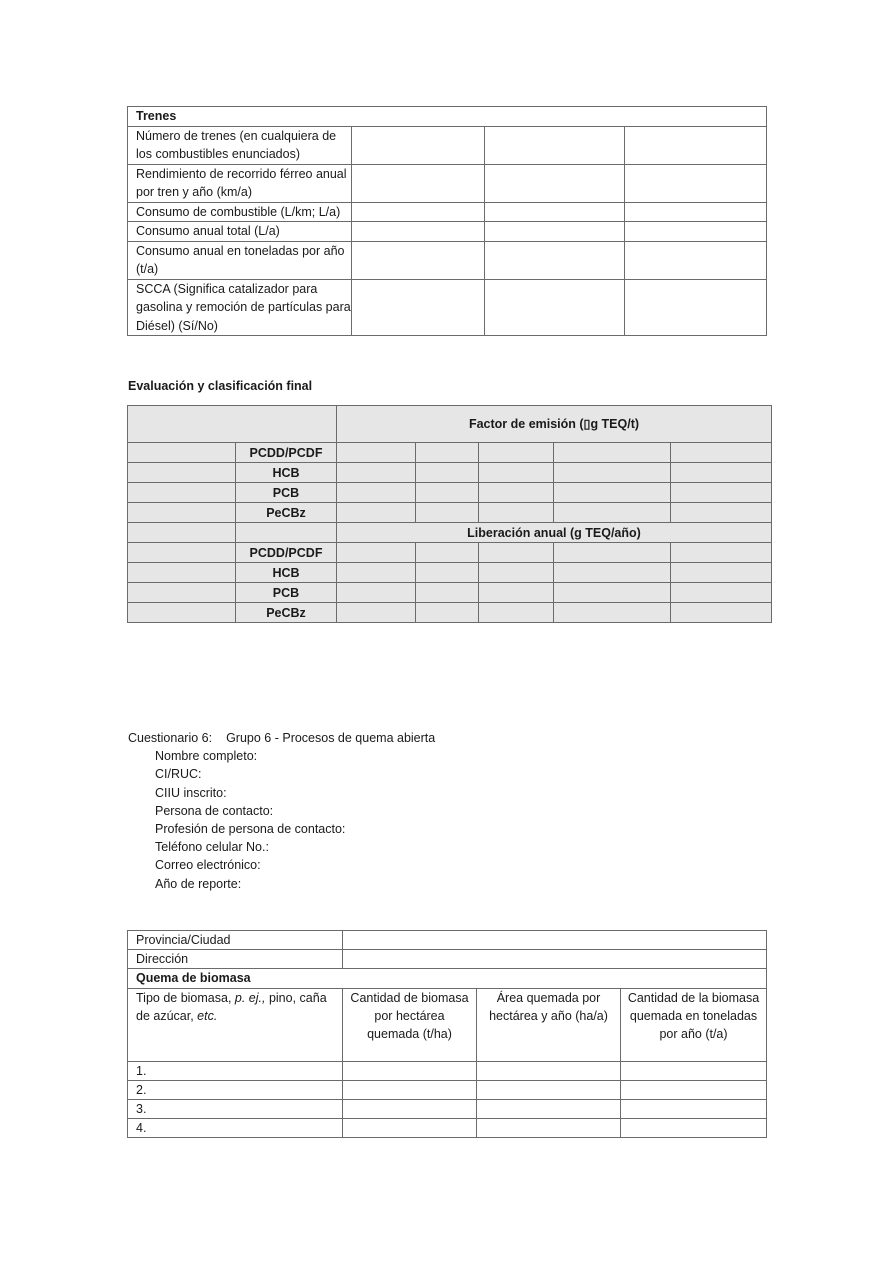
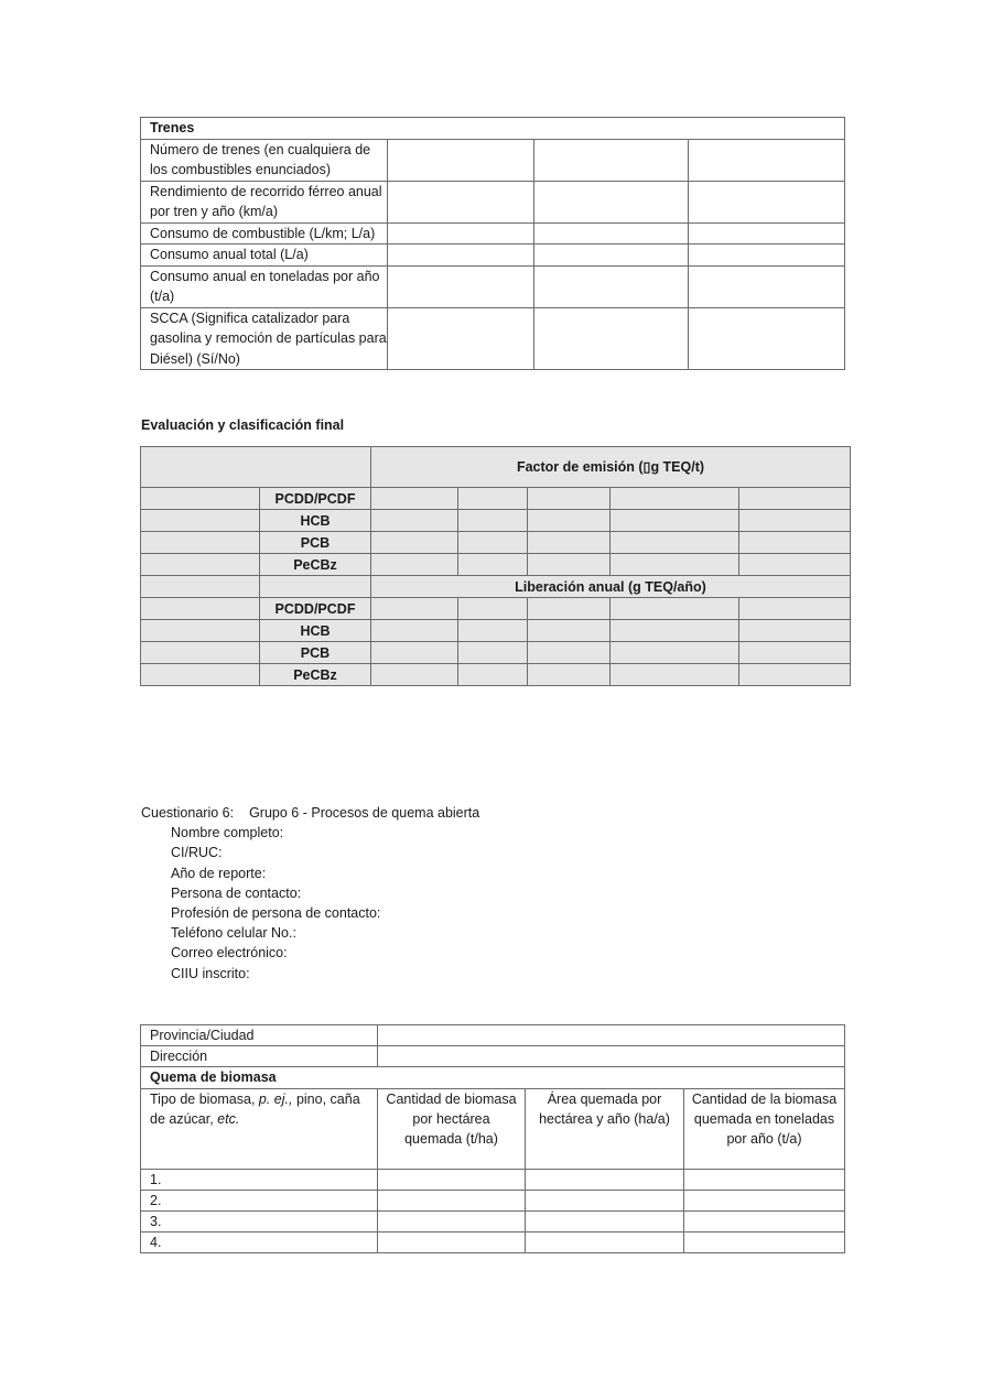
  Trenes
  Número de trenes (en cualquiera de los combustibles enunciados)
  Rendimiento de recorrido férreo anual por tren y año (km/a)
  Consumo de combustible (L/km; L/a)
  Consumo anual total (L/a)
  Consumo anual en toneladas por año (t/a)
  SCCA (Significa catalizador para gasolina y remoción de partículas para Diésel) (Sí/No)
  Evaluación y clasificación final
  	Factor de emisión (▯g TEQ/t)
  	PCDD/PCDF
  	HCB
  	PCB
  	PeCBz
  		Liberación anual (g TEQ/año)
  	PCDD/PCDF
  	HCB
  	PCB
  	PeCBz
  Cuestionario 6: Grupo 6 - Procesos de quema abierta
  Nombre completo:
  CI/RUC:
- CIIU inscrito:
+ Año de reporte:
  Persona de contacto:
  Profesión de persona de contacto:
  Teléfono celular No.:
  Correo electrónico:
- Año de reporte:
+ CIIU inscrito:
  Provincia/Ciudad
  Dirección
  Quema de biomasa
  Tipo de biomasa, p. ej., pino, caña de azúcar, etc.	Cantidad de biomasa por hectárea quemada (t/ha)	Área quemada por hectárea y año (ha/a)	Cantidad de la biomasa quemada en toneladas por año (t/a)
  1.
  2.
  3.
  4.
